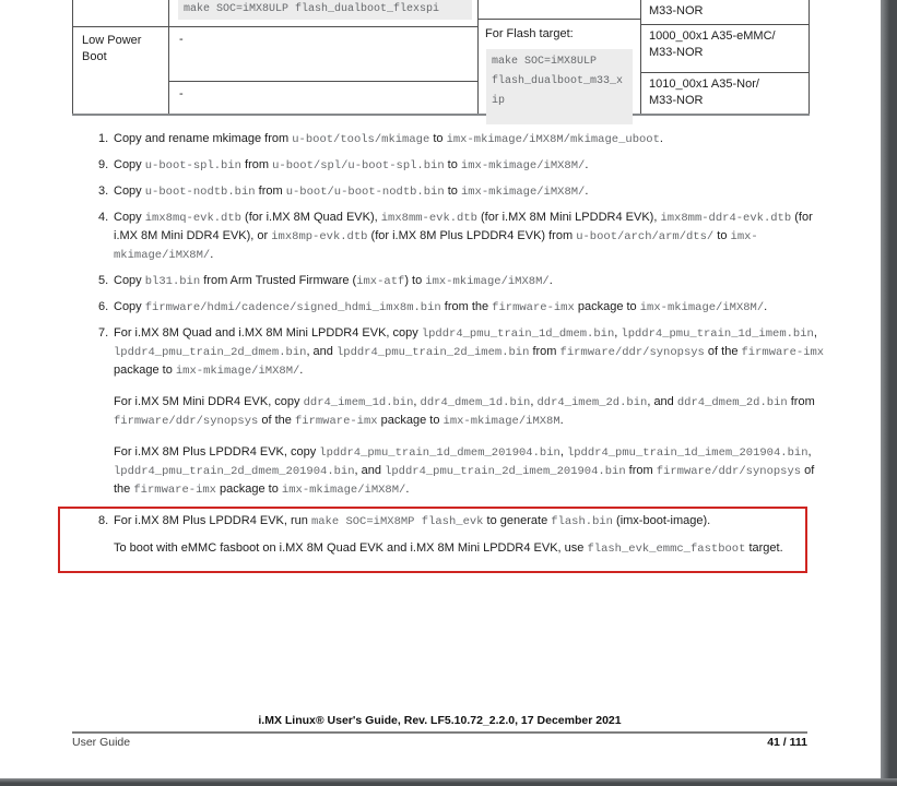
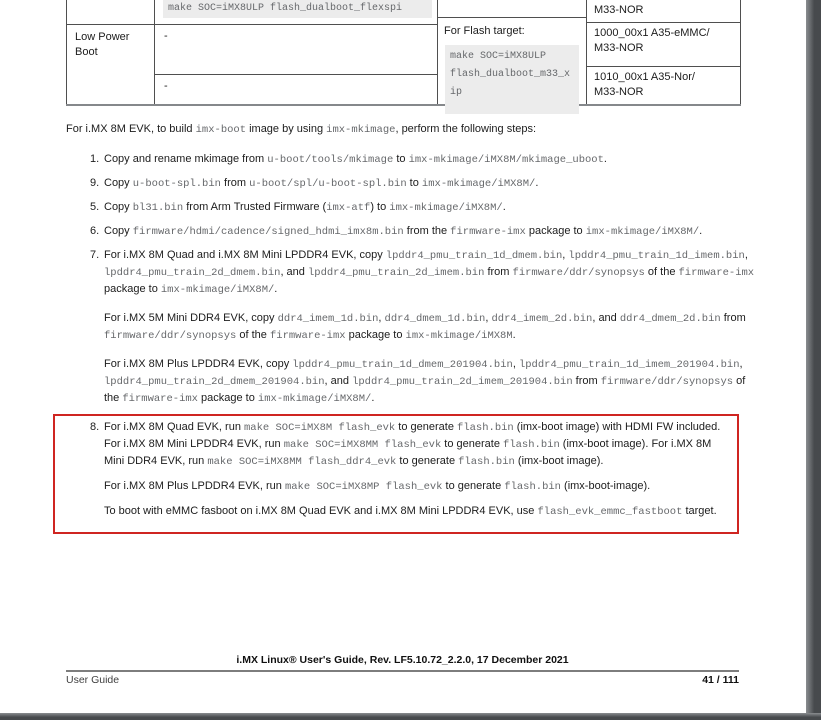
  Low Power Boot
  make SOC=iMX8ULP flash_dualboot_flexspi
  -
  -
  For Flash target:
  make SOC=iMX8ULP flash_dualboot_m33_xip
  M33-NOR
  1000_00x1 A35-eMMC/
  M33-NOR
  1010_00x1 A35-Nor/
  M33-NOR
+ For i.MX 8M EVK, to build imx-boot image by using imx-mkimage, perform the following steps:
  1.
  Copy and rename mkimage from u-boot/tools/mkimage to imx-mkimage/iMX8M/mkimage_uboot.
  9.
  Copy u-boot-spl.bin from u-boot/spl/u-boot-spl.bin to imx-mkimage/iMX8M/.
- 3.
- Copy u-boot-nodtb.bin from u-boot/u-boot-nodtb.bin to imx-mkimage/iMX8M/.
- 4.
- Copy imx8mq-evk.dtb (for i.MX 8M Quad EVK), imx8mm-evk.dtb (for i.MX 8M Mini LPDDR4 EVK), imx8mm-ddr4-evk.dtb (for i.MX 8M Mini DDR4 EVK), or imx8mp-evk.dtb (for i.MX 8M Plus LPDDR4 EVK) from u-boot/arch/arm/dts/ to imx-mkimage/iMX8M/.
  5.
  Copy bl31.bin from Arm Trusted Firmware (imx-atf) to imx-mkimage/iMX8M/.
  6.
  Copy firmware/hdmi/cadence/signed_hdmi_imx8m.bin from the firmware-imx package to imx-mkimage/iMX8M/.
  7.
  For i.MX 8M Quad and i.MX 8M Mini LPDDR4 EVK, copy lpddr4_pmu_train_1d_dmem.bin, lpddr4_pmu_train_1d_imem.bin, lpddr4_pmu_train_2d_dmem.bin, and lpddr4_pmu_train_2d_imem.bin from firmware/ddr/synopsys of the firmware-imx package to imx-mkimage/iMX8M/.
  For i.MX 5M Mini DDR4 EVK, copy ddr4_imem_1d.bin, ddr4_dmem_1d.bin, ddr4_imem_2d.bin, and ddr4_dmem_2d.bin from firmware/ddr/synopsys of the firmware-imx package to imx-mkimage/iMX8M.
  For i.MX 8M Plus LPDDR4 EVK, copy lpddr4_pmu_train_1d_dmem_201904.bin, lpddr4_pmu_train_1d_imem_201904.bin, lpddr4_pmu_train_2d_dmem_201904.bin, and lpddr4_pmu_train_2d_imem_201904.bin from firmware/ddr/synopsys of the firmware-imx package to imx-mkimage/iMX8M/.
  8.
+ For i.MX 8M Quad EVK, run make SOC=iMX8M flash_evk to generate flash.bin (imx-boot image) with HDMI FW included. For i.MX 8M Mini LPDDR4 EVK, run make SOC=iMX8MM flash_evk to generate flash.bin (imx-boot image). For i.MX 8M Mini DDR4 EVK, run make SOC=iMX8MM flash_ddr4_evk to generate flash.bin (imx-boot image).
  For i.MX 8M Plus LPDDR4 EVK, run make SOC=iMX8MP flash_evk to generate flash.bin (imx-boot-image).
  To boot with eMMC fasboot on i.MX 8M Quad EVK and i.MX 8M Mini LPDDR4 EVK, use flash_evk_emmc_fastboot target.
  i.MX Linux® User's Guide, Rev. LF5.10.72_2.2.0, 17 December 2021
  User Guide
  41 / 111
